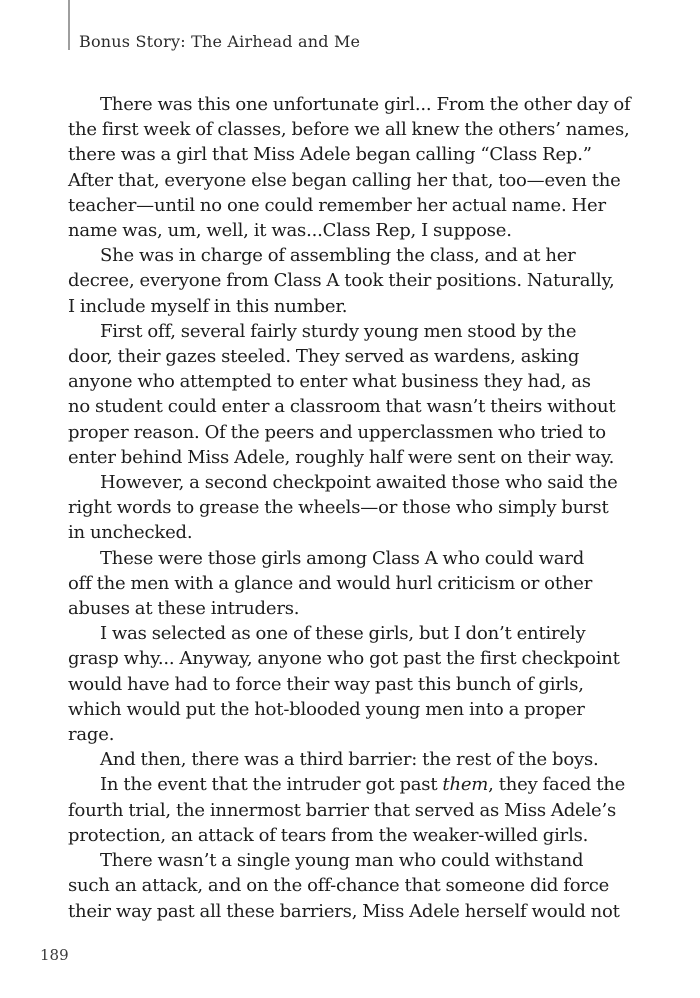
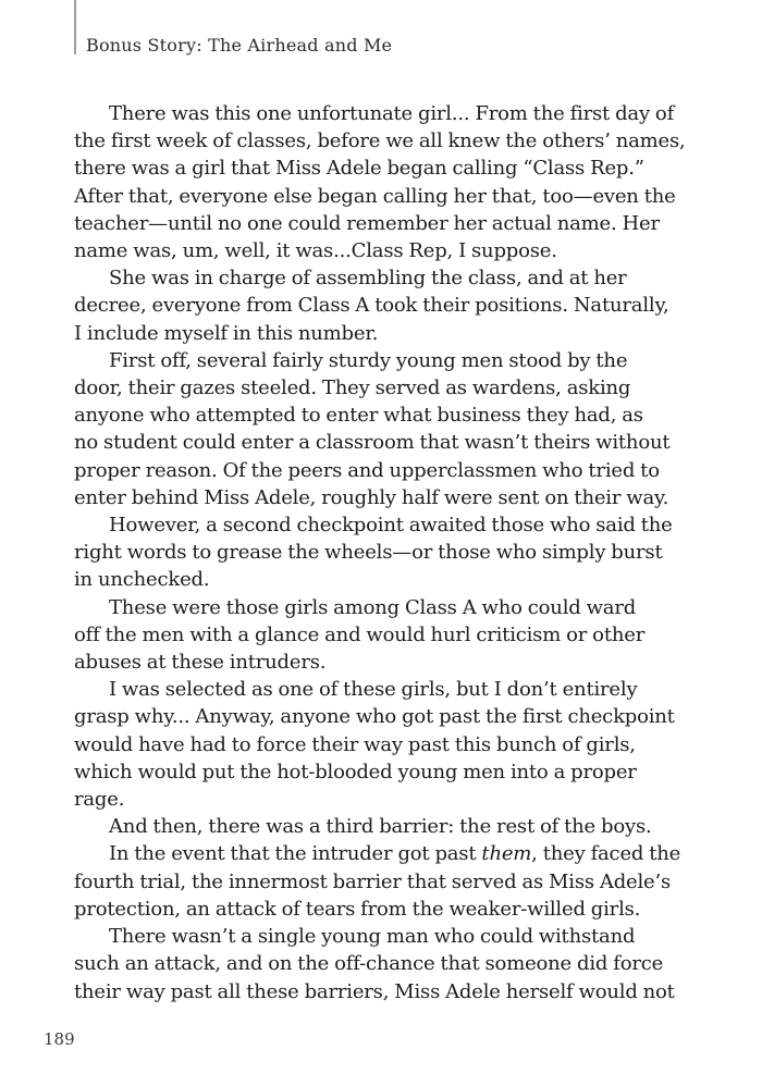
  Bonus Story: The Airhead and Me
- There was this one unfortunate girl... From the other day of
+ There was this one unfortunate girl... From the first day of
  the first week of classes, before we all knew the others’ names,
  there was a girl that Miss Adele began calling “Class Rep.”
  After that, everyone else began calling her that, too—even the
  teacher—until no one could remember her actual name. Her
  name was, um, well, it was...Class Rep, I suppose.
  She was in charge of assembling the class, and at her
  decree, everyone from Class A took their positions. Naturally,
  I include myself in this number.
  First off, several fairly sturdy young men stood by the
  door, their gazes steeled. They served as wardens, asking
  anyone who attempted to enter what business they had, as
  no student could enter a classroom that wasn’t theirs without
  proper reason. Of the peers and upperclassmen who tried to
  enter behind Miss Adele, roughly half were sent on their way.
  However, a second checkpoint awaited those who said the
  right words to grease the wheels—or those who simply burst
  in unchecked.
  These were those girls among Class A who could ward
  off the men with a glance and would hurl criticism or other
  abuses at these intruders.
  I was selected as one of these girls, but I don’t entirely
  grasp why... Anyway, anyone who got past the first checkpoint
  would have had to force their way past this bunch of girls,
  which would put the hot-blooded young men into a proper
  rage.
  And then, there was a third barrier: the rest of the boys.
  In the event that the intruder got past them, they faced the
  fourth trial, the innermost barrier that served as Miss Adele’s
  protection, an attack of tears from the weaker-willed girls.
  There wasn’t a single young man who could withstand
  such an attack, and on the off-chance that someone did force
  their way past all these barriers, Miss Adele herself would not
  189
